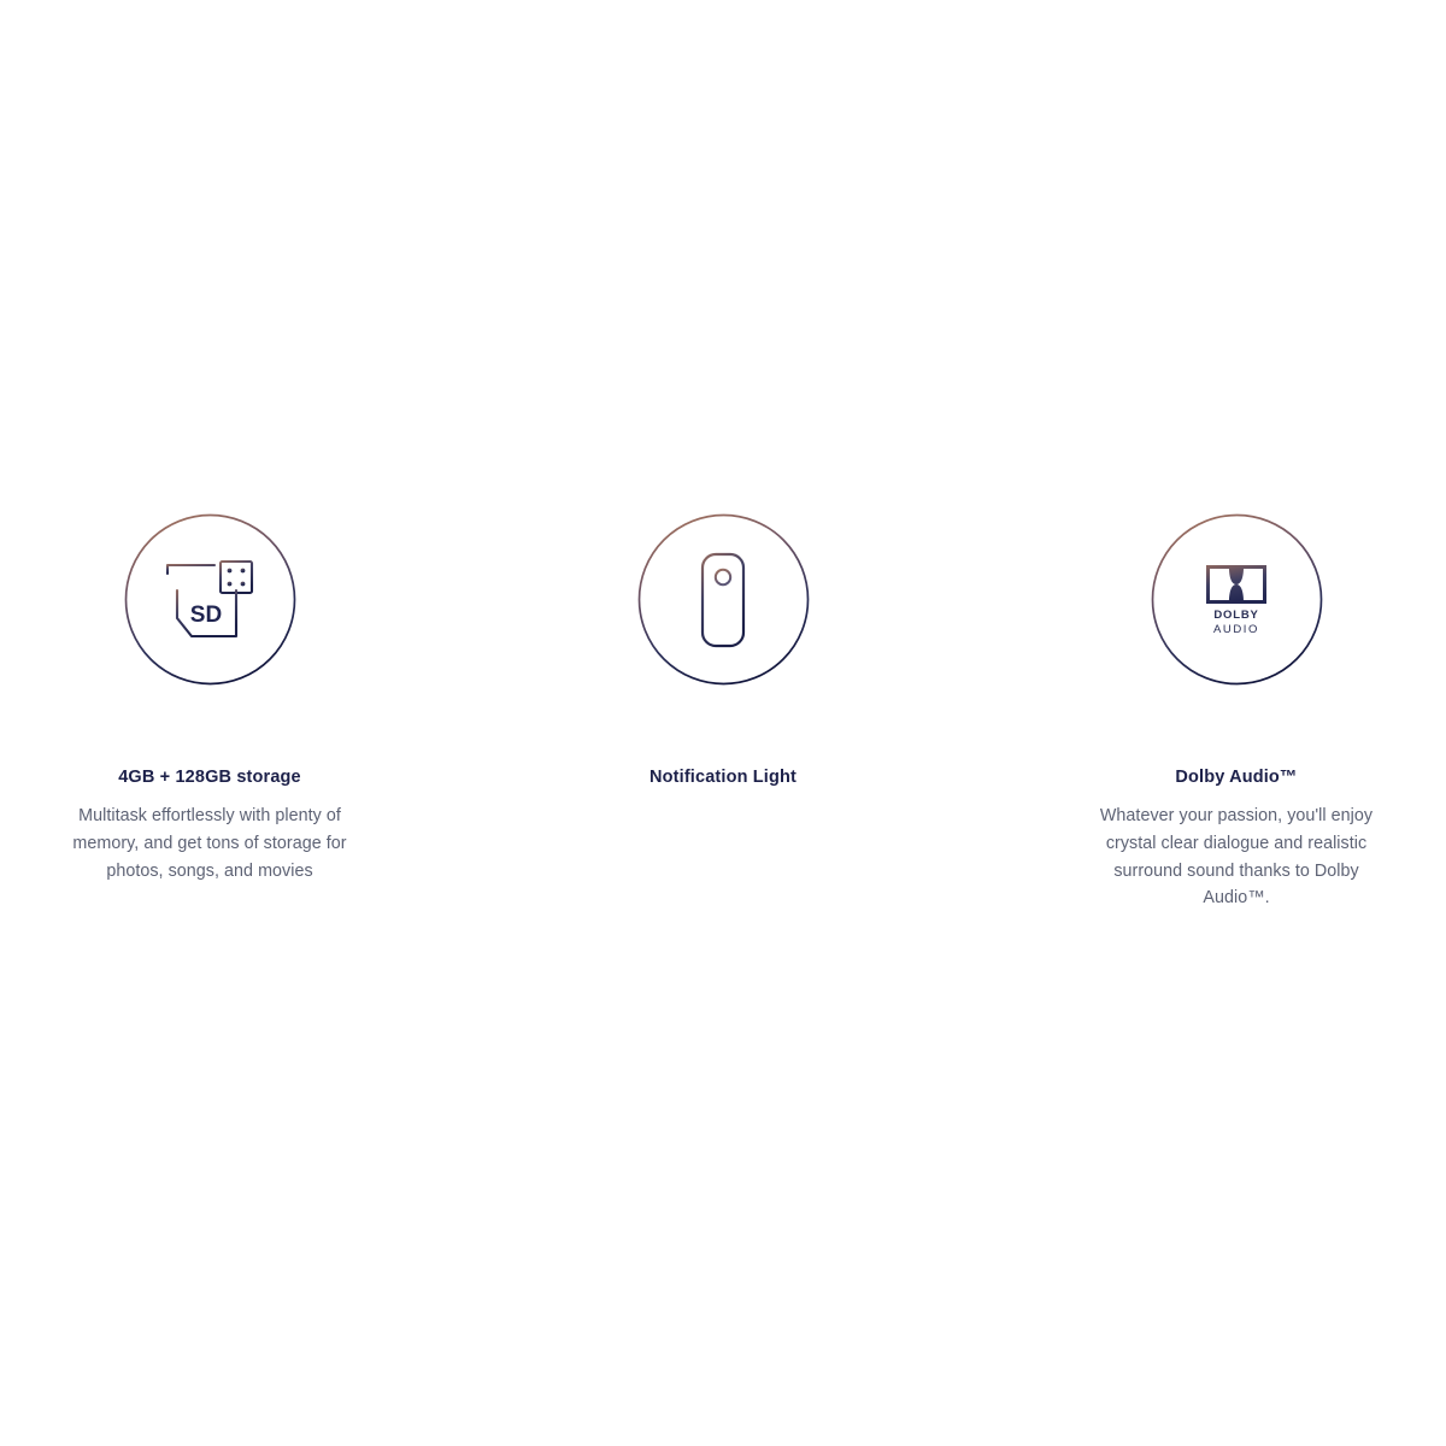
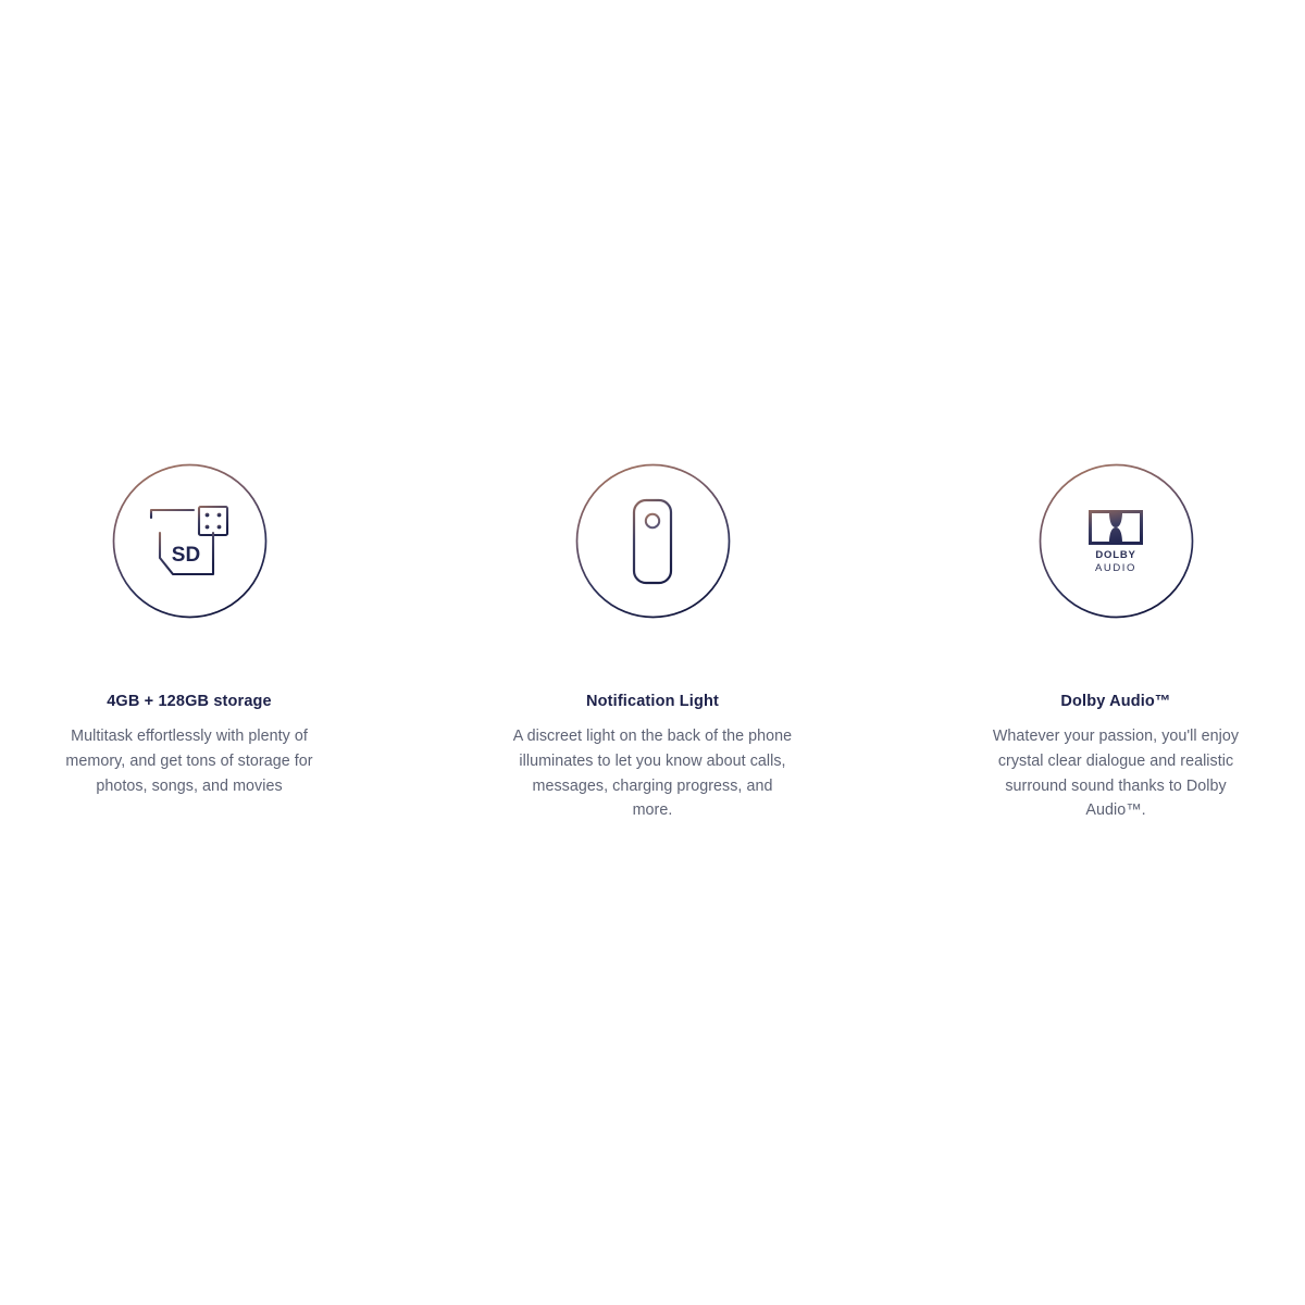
  SD
  4GB + 128GB storage
  Multitask effortlessly with plenty of memory, and get tons of storage for photos, songs, and movies
  Notification Light
+ A discreet light on the back of the phone illuminates to let you know about calls, messages, charging progress, and more.
  DOLBY
  AUDIO
  Dolby Audio™
  Whatever your passion, you'll enjoy crystal clear dialogue and realistic surround sound thanks to Dolby Audio™.
